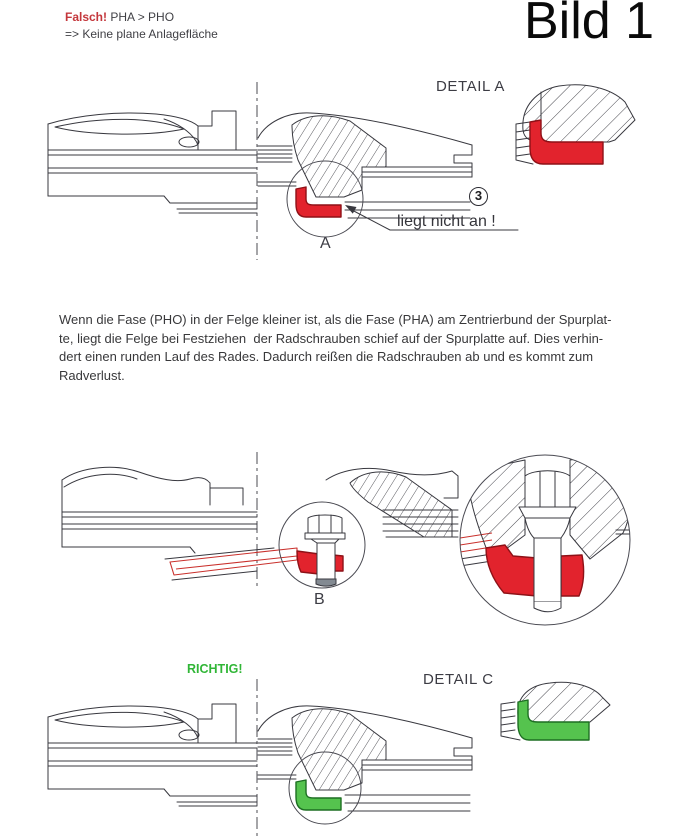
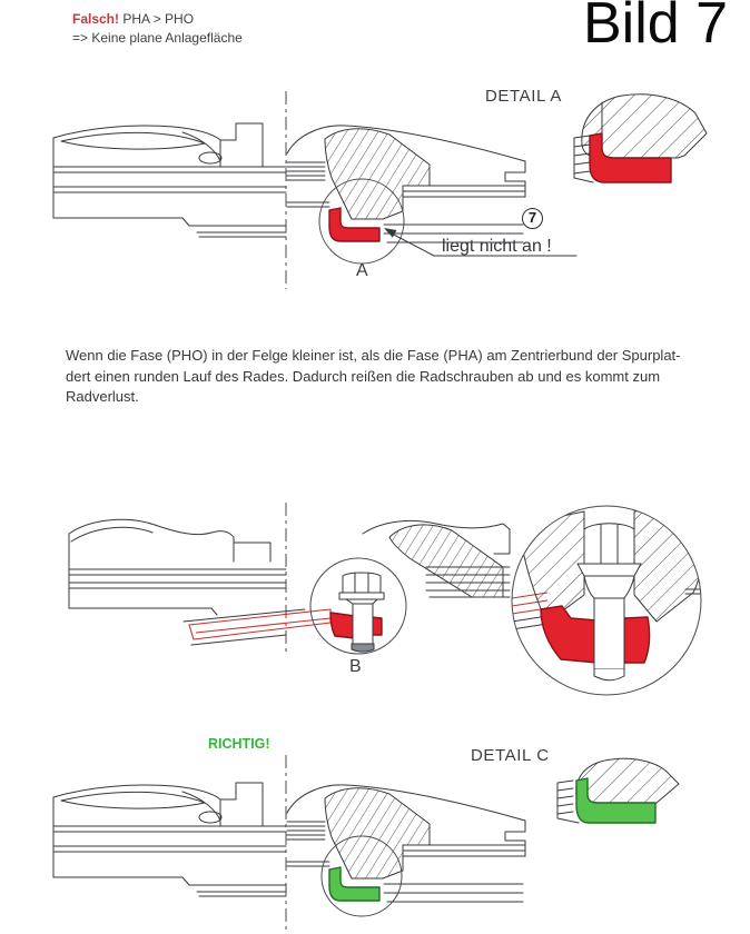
  Falsch! PHA > PHO
  => Keine plane Anlagefläche
- Bild 1
+ Bild 7
  DETAIL A
- 3
+ 7
  liegt nicht an !
  A
  Wenn die Fase (PHO) in der Felge kleiner ist, als die Fase (PHA) am Zentrierbund der Spurplat-
- te, liegt die Felge bei Festziehen der Radschrauben schief auf der Spurplatte auf. Dies verhin-
  dert einen runden Lauf des Rades. Dadurch reißen die Radschrauben ab und es kommt zum
  Radverlust.
  B
  RICHTIG!
  DETAIL C
